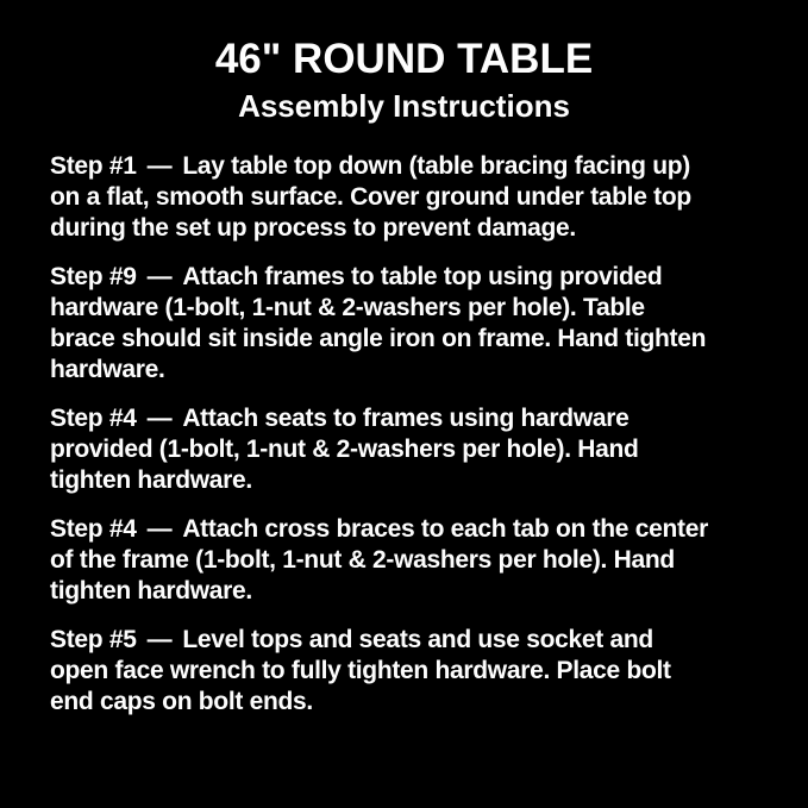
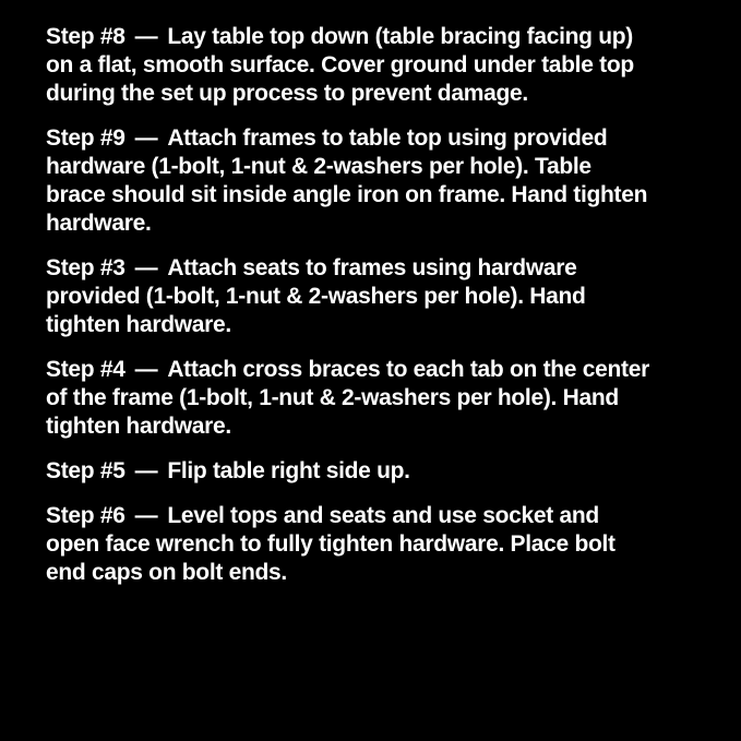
- 46" ROUND TABLE
- Assembly Instructions
- Step #1 — Lay table top down (table bracing facing up)
+ Step #8 — Lay table top down (table bracing facing up)
  on a flat, smooth surface. Cover ground under table top
  during the set up process to prevent damage.
  Step #9 — Attach frames to table top using provided
  hardware (1-bolt, 1-nut & 2-washers per hole). Table
  brace should sit inside angle iron on frame. Hand tighten
  hardware.
- Step #4 — Attach seats to frames using hardware
+ Step #3 — Attach seats to frames using hardware
  provided (1-bolt, 1-nut & 2-washers per hole). Hand
  tighten hardware.
  Step #4 — Attach cross braces to each tab on the center
  of the frame (1-bolt, 1-nut & 2-washers per hole). Hand
  tighten hardware.
+ Step #5 — Flip table right side up.
- Step #5 — Level tops and seats and use socket and
+ Step #6 — Level tops and seats and use socket and
  open face wrench to fully tighten hardware. Place bolt
  end caps on bolt ends.
